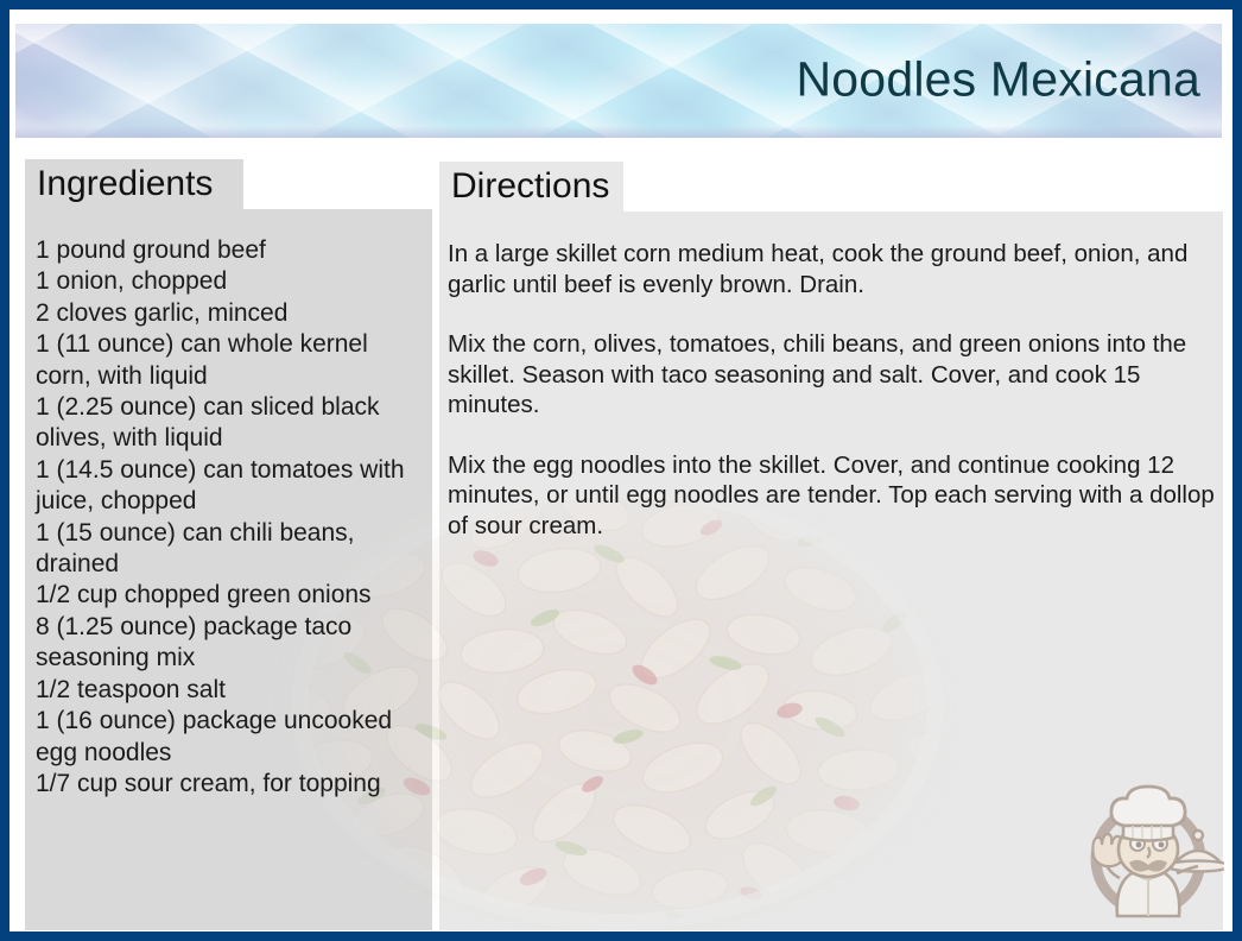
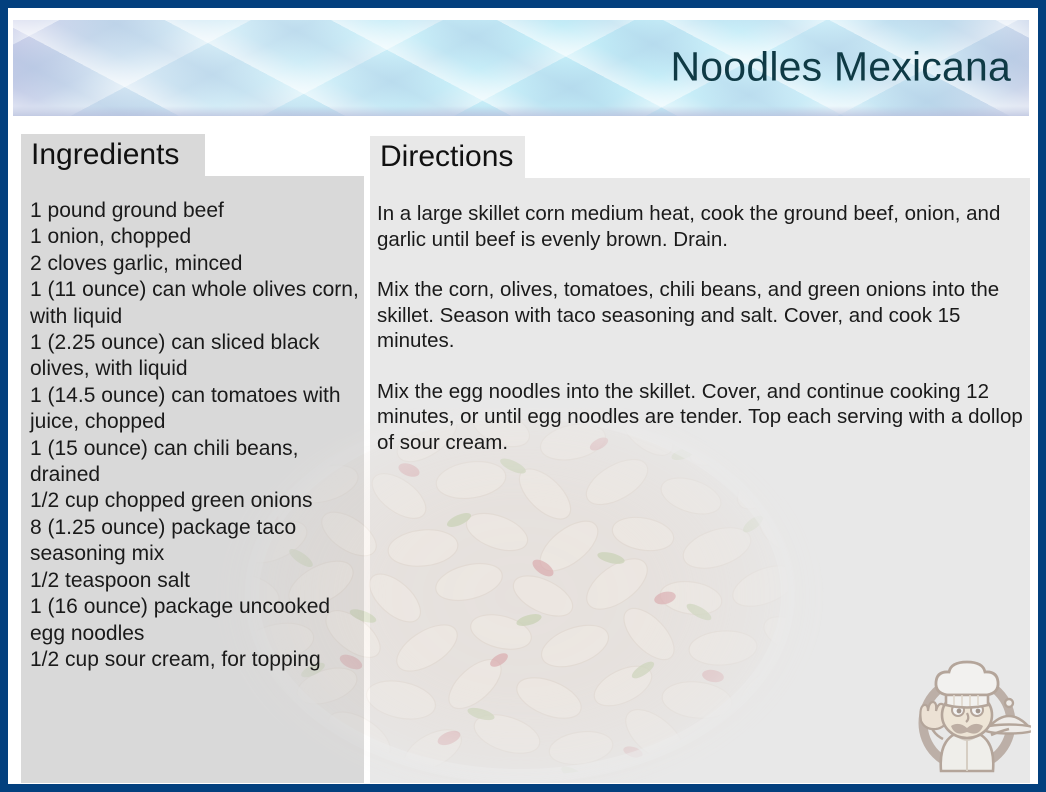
  Noodles Mexicana
  Ingredients
  Directions
  1 pound ground beef
  1 onion, chopped
  2 cloves garlic, minced
- 1 (11 ounce) can whole kernel corn, with liquid
+ 1 (11 ounce) can whole olives corn, with liquid
  1 (2.25 ounce) can sliced black olives, with liquid
  1 (14.5 ounce) can tomatoes with juice, chopped
  1 (15 ounce) can chili beans, drained
  1/2 cup chopped green onions
  8 (1.25 ounce) package taco seasoning mix
  1/2 teaspoon salt
  1 (16 ounce) package uncooked egg noodles
- 1/7 cup sour cream, for topping
+ 1/2 cup sour cream, for topping
  In a large skillet corn medium heat, cook the ground beef, onion, and garlic until beef is evenly brown. Drain.
  Mix the corn, olives, tomatoes, chili beans, and green onions into the skillet. Season with taco seasoning and salt. Cover, and cook 15 minutes.
  Mix the egg noodles into the skillet. Cover, and continue cooking 12 minutes, or until egg noodles are tender. Top each serving with a dollop of sour cream.
